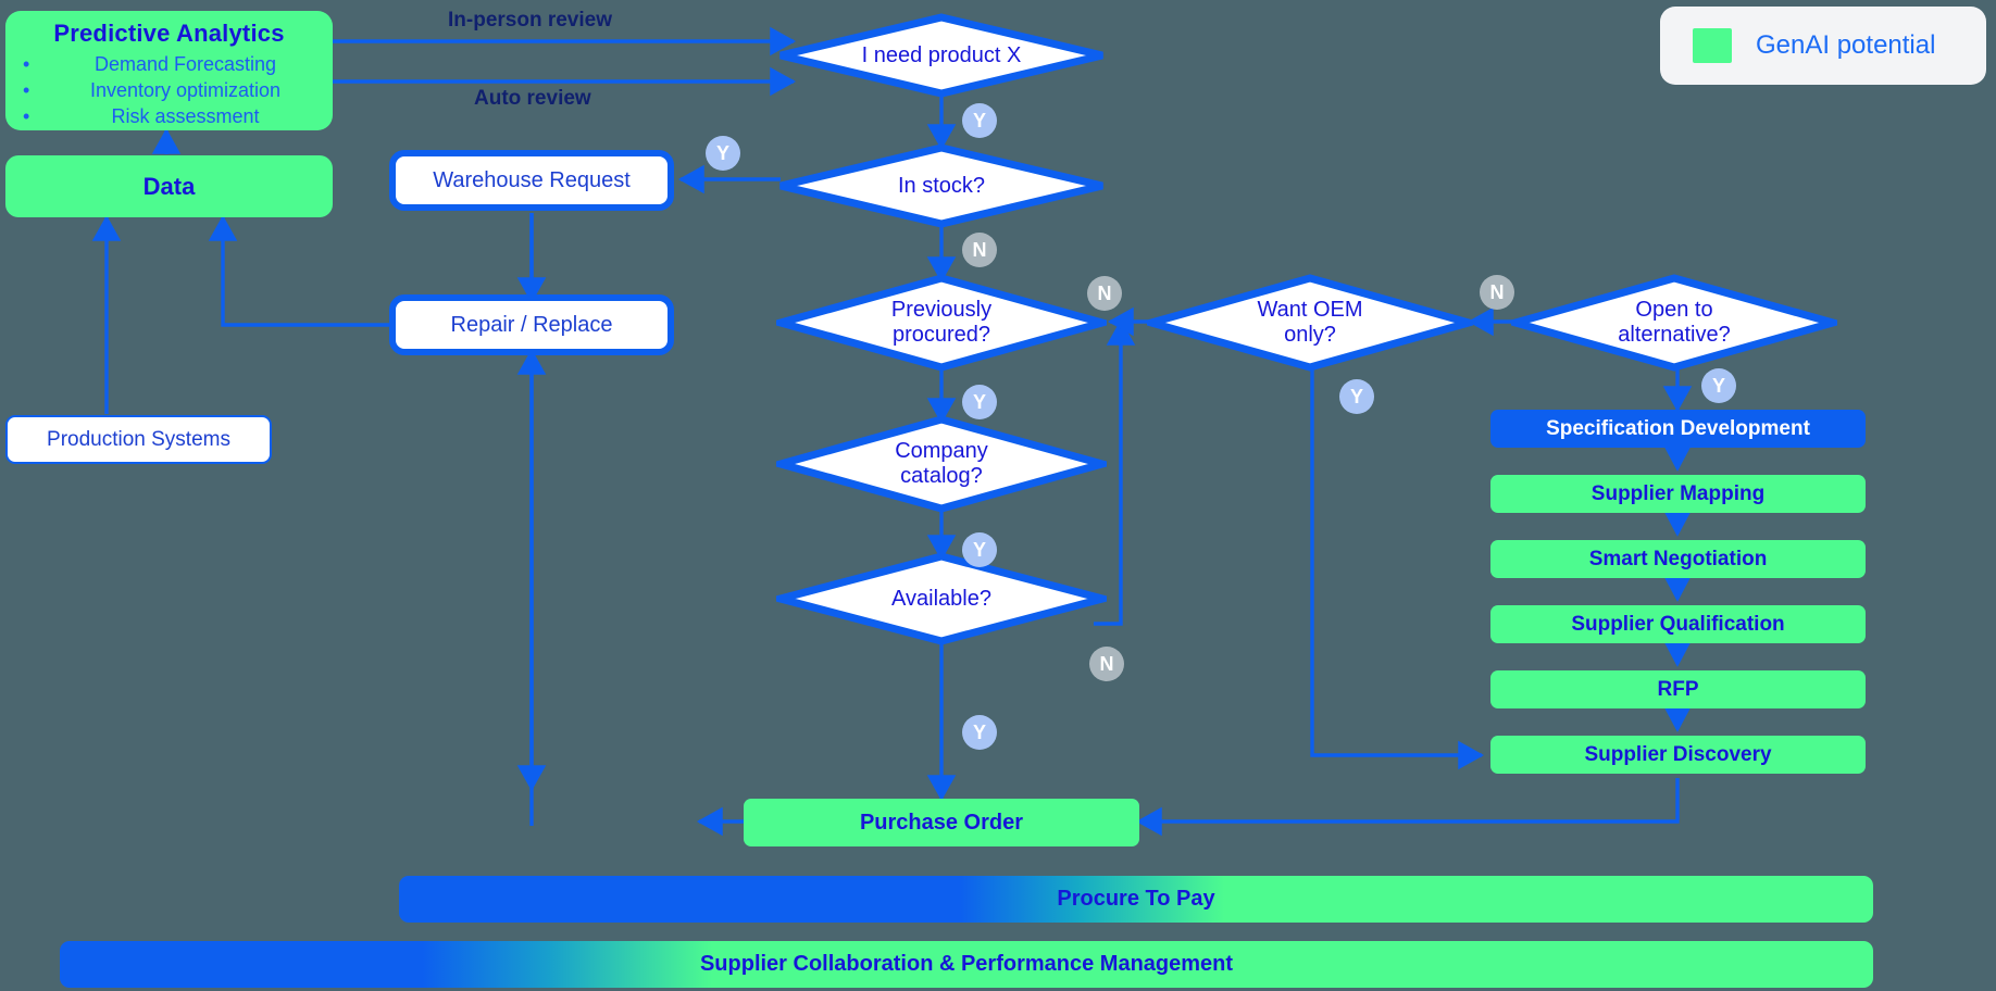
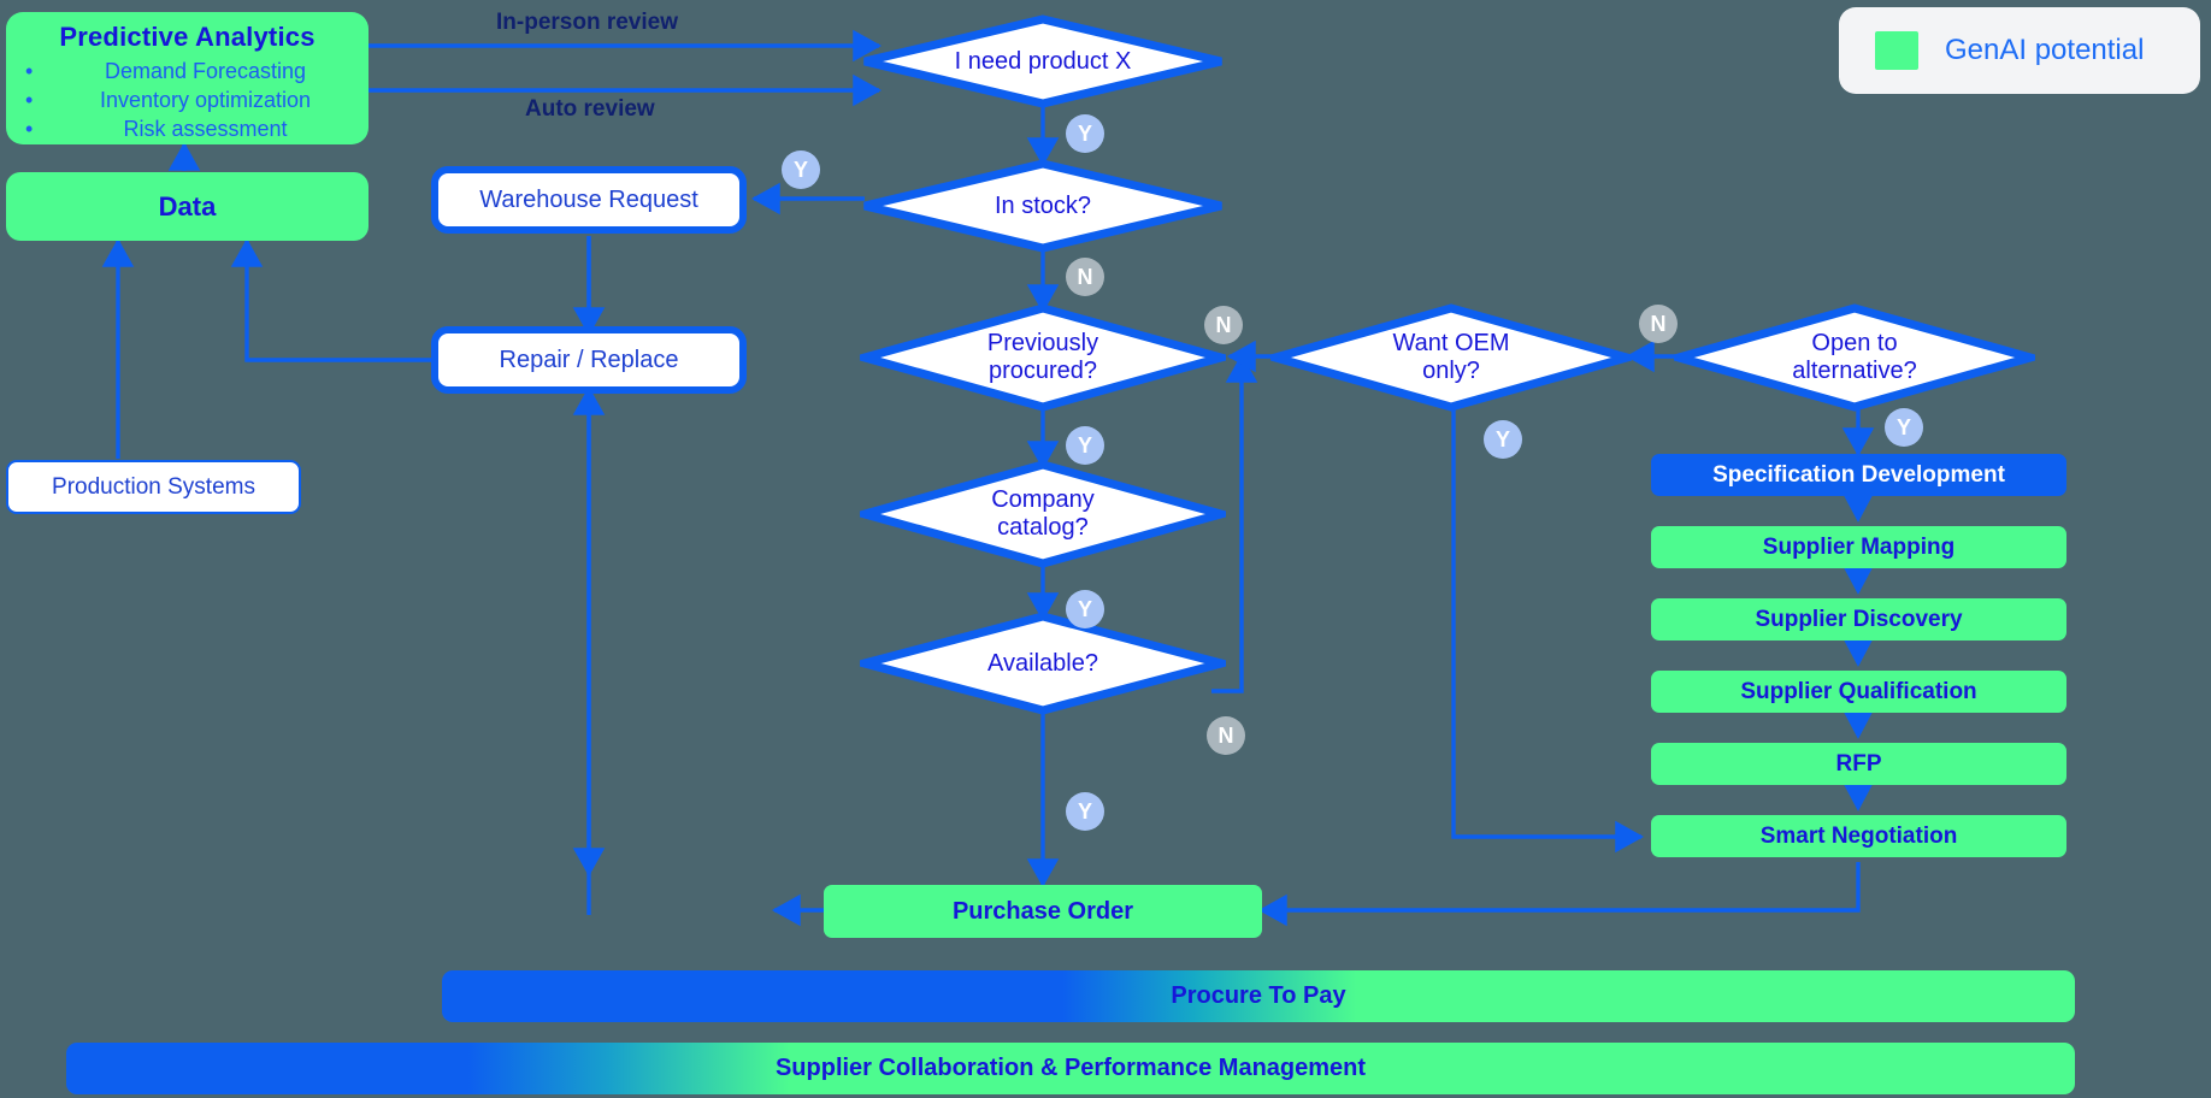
  Predictive Analytics
  Demand Forecasting
  Inventory optimization
  Risk assessment
  Data
  Production Systems
  In-person review
  Auto review
  Warehouse Request
  Repair / Replace
  I need product X
  In stock?
  Previously
  procured?
  Company
  catalog?
  Available?
  Want OEM
  only?
  Open to
  alternative?
  Y
  Y
  N
  Y
  N
  Y
  Y
  N
  Y
  N
  Y
  Specification Development
  Supplier Mapping
- Smart Negotiation
+ Supplier Discovery
  Supplier Qualification
  RFP
- Supplier Discovery
+ Smart Negotiation
  Purchase Order
  Procure To Pay
  Supplier Collaboration & Performance Management
  GenAI potential
